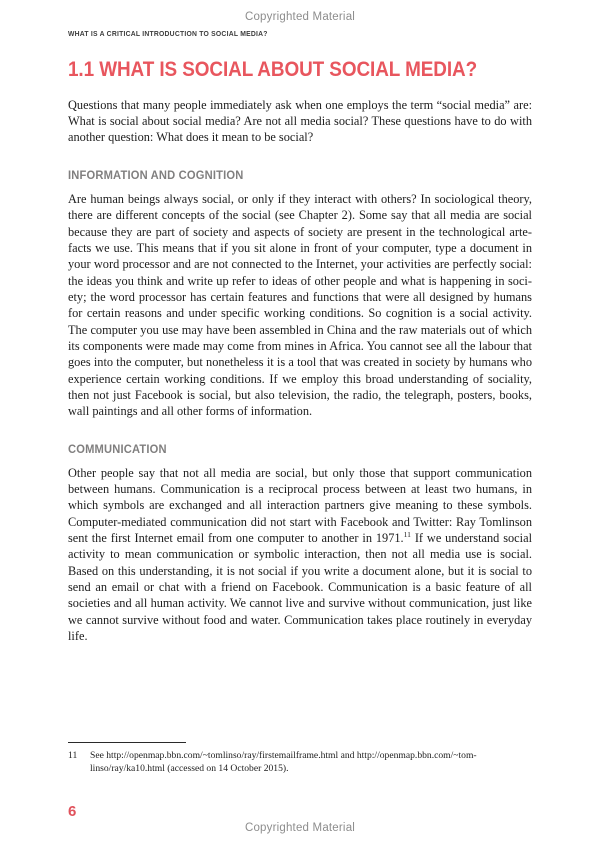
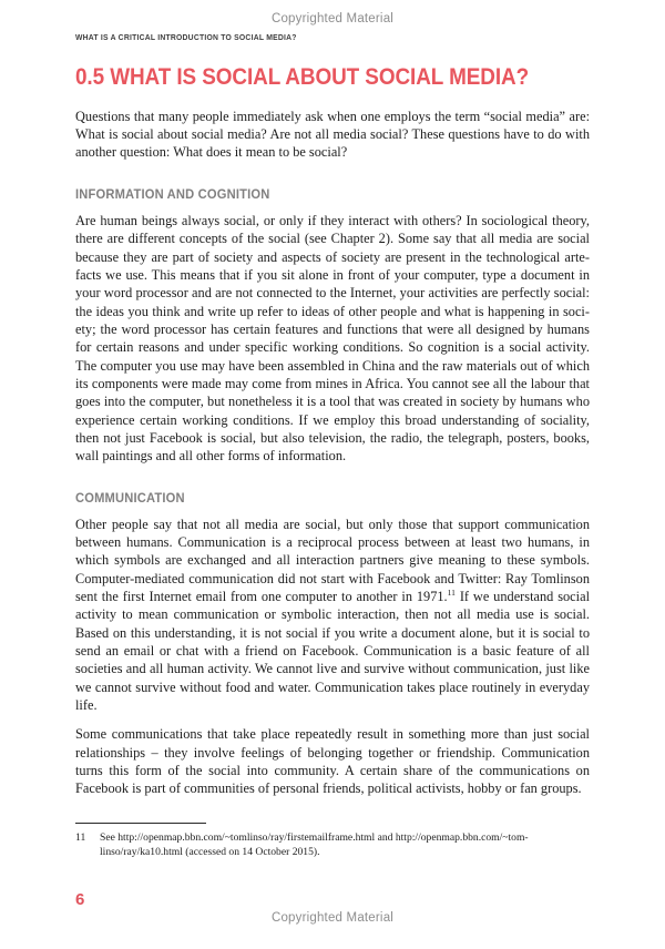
  Copyrighted Material
  WHAT IS A CRITICAL INTRODUCTION TO SOCIAL MEDIA?
- 1.1 WHAT IS SOCIAL ABOUT SOCIAL MEDIA?
+ 0.5 WHAT IS SOCIAL ABOUT SOCIAL MEDIA?
  Questions that many people immediately ask when one employs the term “social media” are: What is social about social media? Are not all media social? These questions have to do with another question: What does it mean to be social?
  INFORMATION AND COGNITION
  Are human beings always social, or only if they interact with others? In sociological theory, there are different concepts of the social (see Chapter 2). Some say that all media are social because they are part of society and aspects of society are present in the technological arte­facts we use. This means that if you sit alone in front of your computer, type a document in your word processor and are not connected to the Internet, your activities are perfectly social: the ideas you think and write up refer to ideas of other people and what is happening in soci­ety; the word processor has certain features and functions that were all designed by humans for certain reasons and under specific working conditions. So cognition is a social activity. The computer you use may have been assembled in China and the raw materials out of which its components were made may come from mines in Africa. You cannot see all the labour that goes into the computer, but nonetheless it is a tool that was created in society by humans who experience certain working conditions. If we employ this broad understanding of sociality, then not just Facebook is social, but also television, the radio, the telegraph, posters, books, wall paintings and all other forms of information.
  COMMUNICATION
  Other people say that not all media are social, but only those that support communication between humans. Communication is a reciprocal process between at least two humans, in which symbols are exchanged and all interaction partners give meaning to these symbols. Computer-mediated communication did not start with Facebook and Twitter: Ray Tomlinson sent the first Internet email from one computer to another in 1971.11 If we understand social activity to mean communication or symbolic interaction, then not all media use is social. Based on this understanding, it is not social if you write a document alone, but it is social to send an email or chat with a friend on Facebook. Communication is a basic feature of all societies and all human activity. We cannot live and survive without communication, just like we cannot survive without food and water. Communication takes place routinely in everyday life.
+ Some communications that take place repeatedly result in something more than just social relationships – they involve feelings of belonging together or friendship. Communication turns this form of the social into community. A certain share of the communications on Facebook is part of communities of personal friends, political activists, hobby or fan groups.
  11
  See http://openmap.bbn.com/~tomlinso/ray/firstemailframe.html and http://openmap.bbn.com/~tom­linso/ray/ka10.html (accessed on 14 October 2015).
  6
  Copyrighted Material
